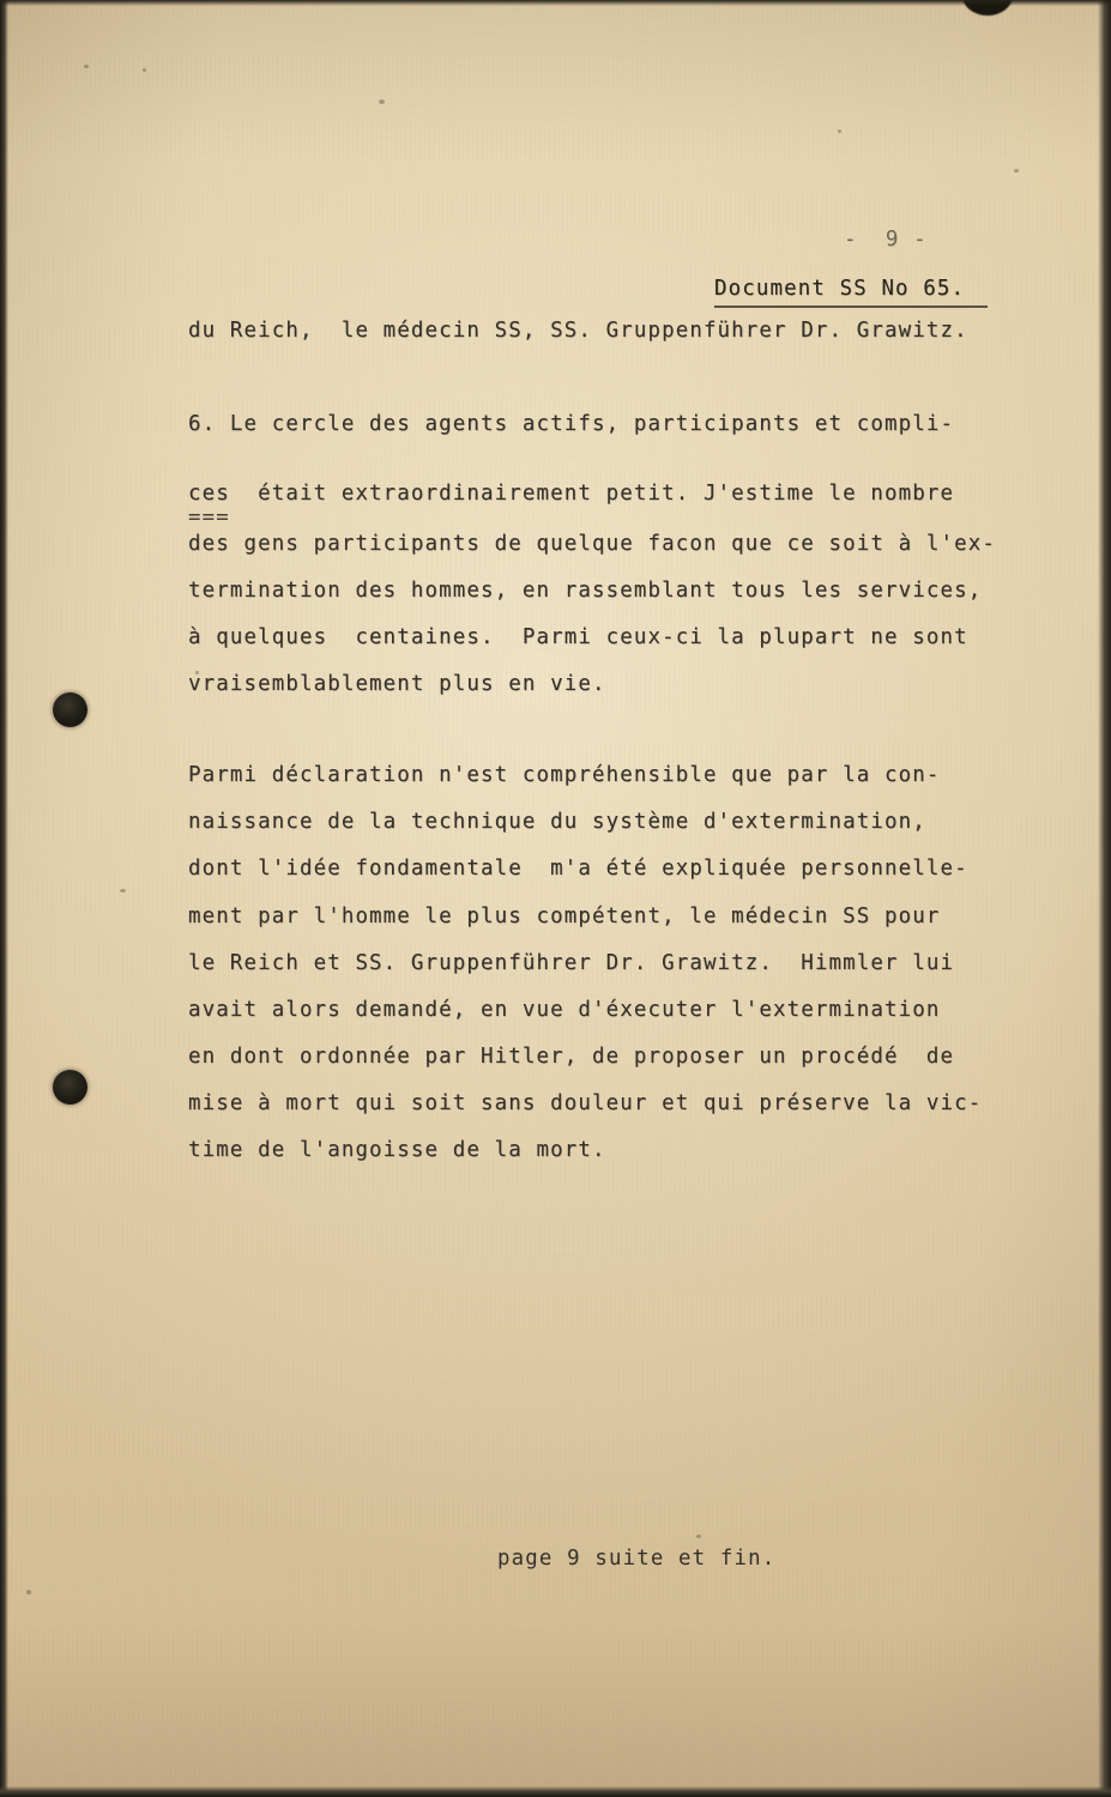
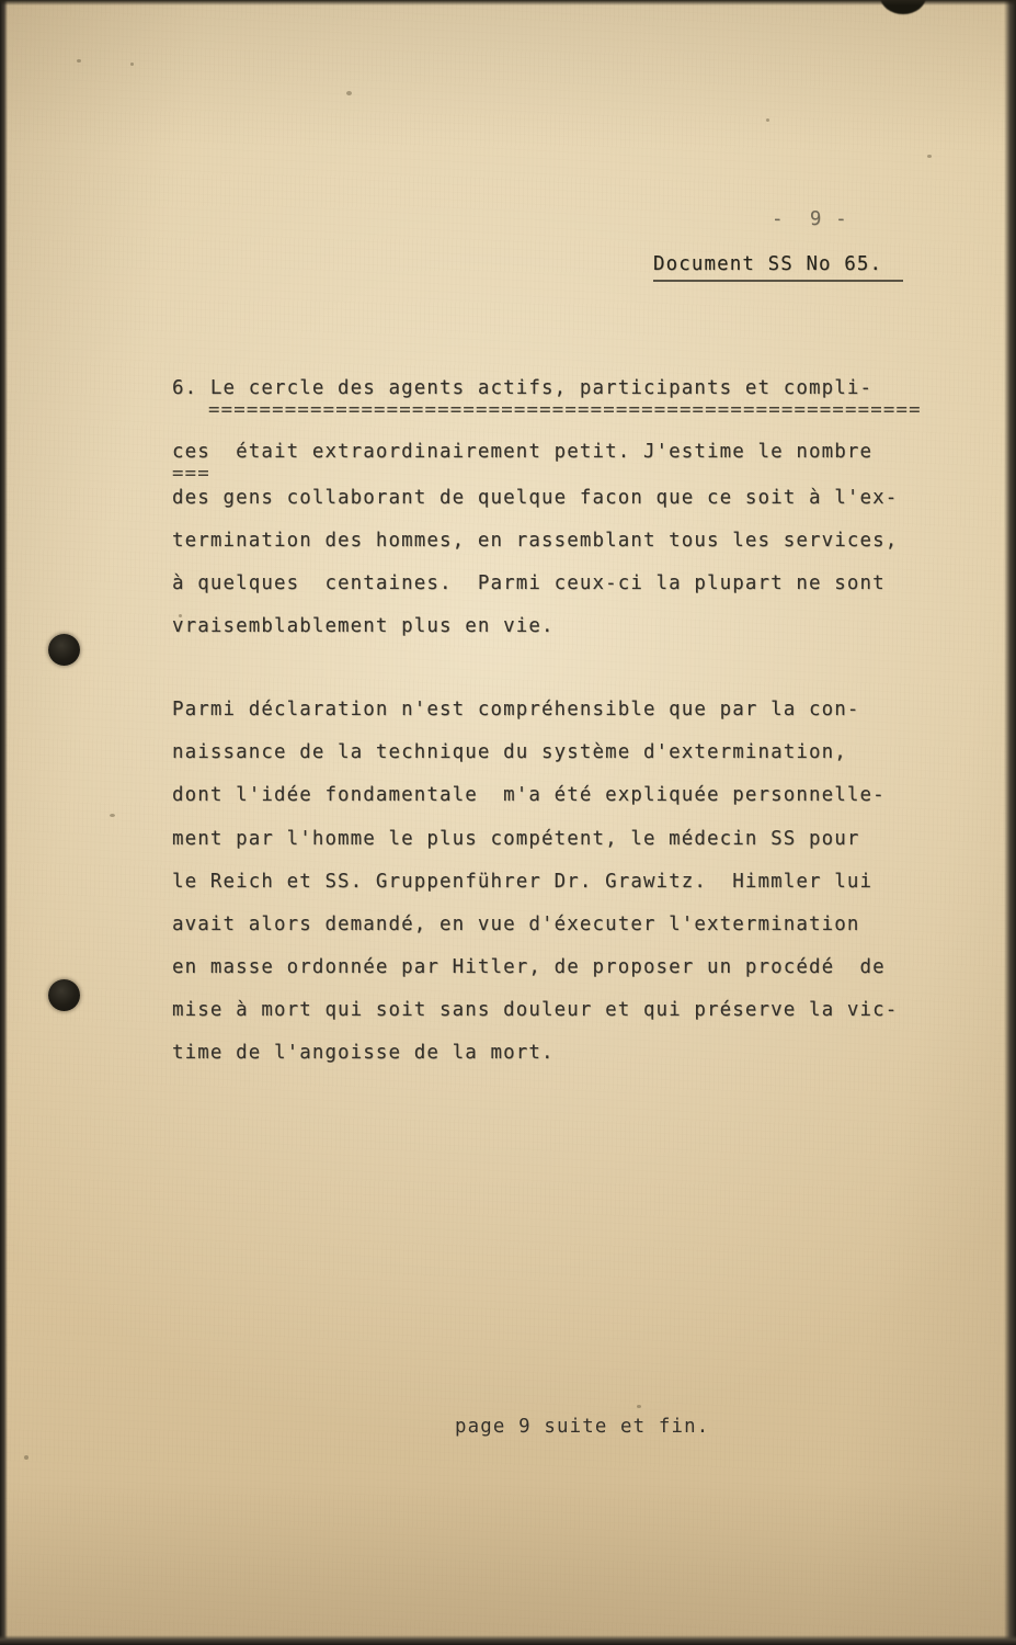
  - 9 -
  Document SS No 65.
- du Reich, le médecin SS, SS. Gruppenführer Dr. Grawitz.
  6. Le cercle des agents actifs, participants et compli-
+ ========================================================
  ces était extraordinairement petit. J'estime le nombre
  ===
- des gens participants de quelque facon que ce soit à l'ex-
+ des gens collaborant de quelque facon que ce soit à l'ex-
  termination des hommes, en rassemblant tous les services,
  à quelques centaines. Parmi ceux-ci la plupart ne sont
  vraisemblablement plus en vie.
  Parmi déclaration n'est compréhensible que par la con-
  naissance de la technique du système d'extermination,
  dont l'idée fondamentale m'a été expliquée personnelle-
  ment par l'homme le plus compétent, le médecin SS pour
  le Reich et SS. Gruppenführer Dr. Grawitz. Himmler lui
  avait alors demandé, en vue d'éxecuter l'extermination
- en dont ordonnée par Hitler, de proposer un procédé de
+ en masse ordonnée par Hitler, de proposer un procédé de
  mise à mort qui soit sans douleur et qui préserve la vic-
  time de l'angoisse de la mort.
  page 9 suite et fin.
